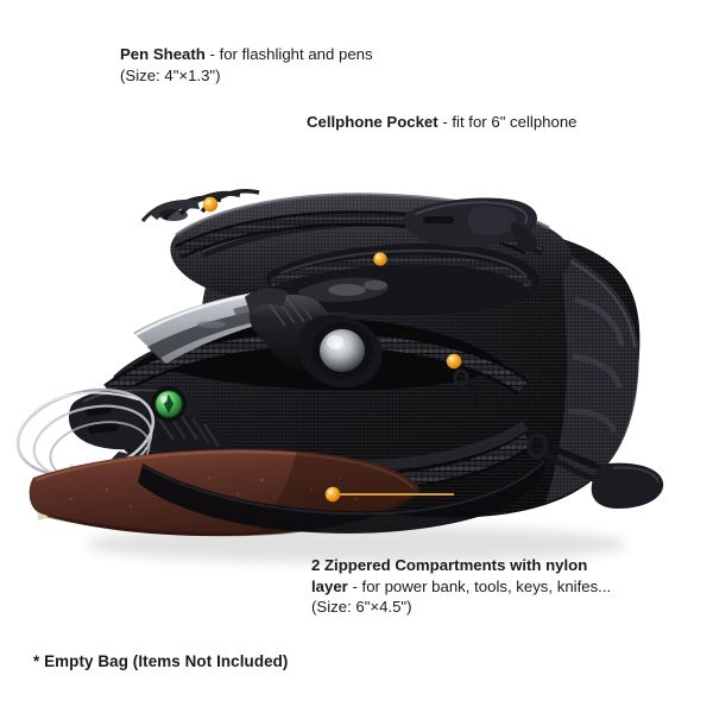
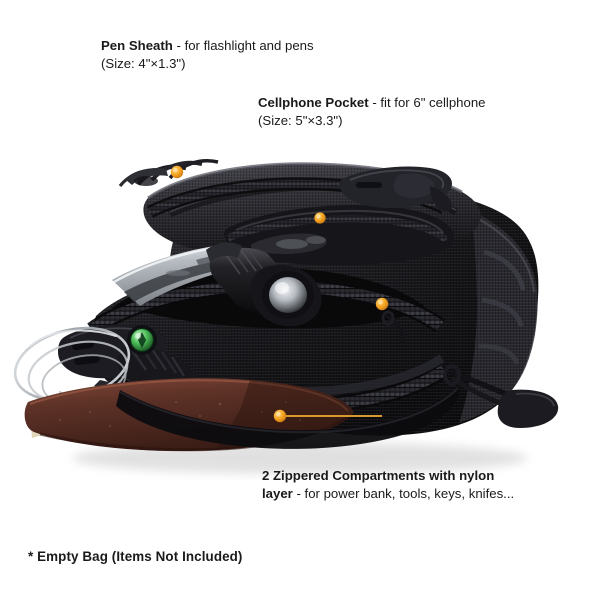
  Pen Sheath - for flashlight and pens
  (Size: 4"×1.3")
  Cellphone Pocket - fit for 6" cellphone
+ (Size: 5"×3.3")
  2 Zippered Compartments with nylon
  layer - for power bank, tools, keys, knifes...
- (Size: 6"×4.5")
  * Empty Bag (Items Not Included)
